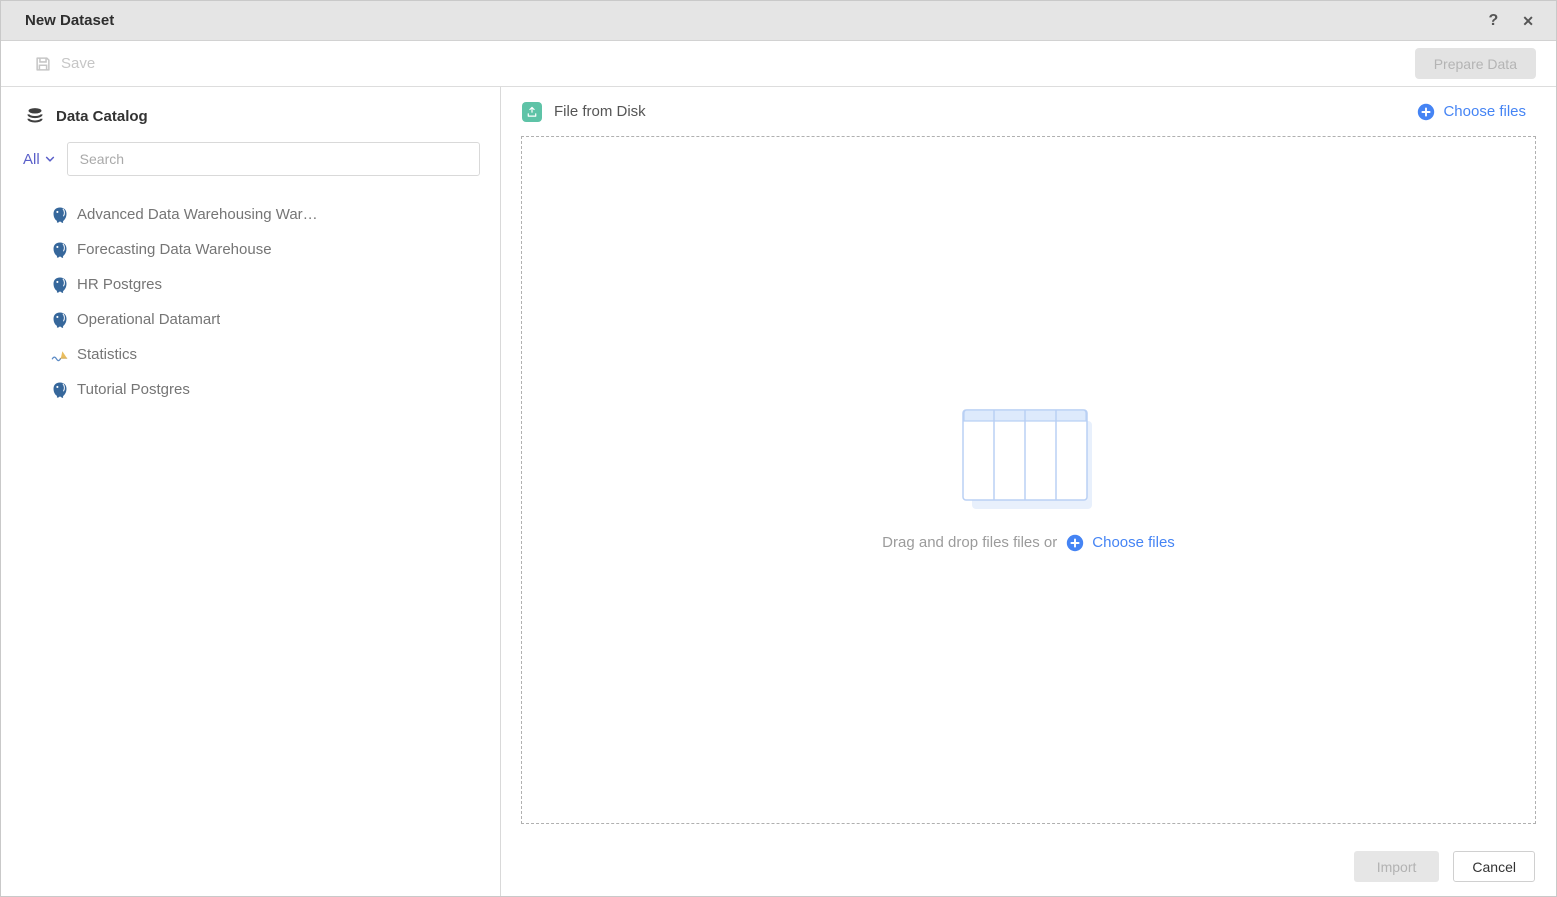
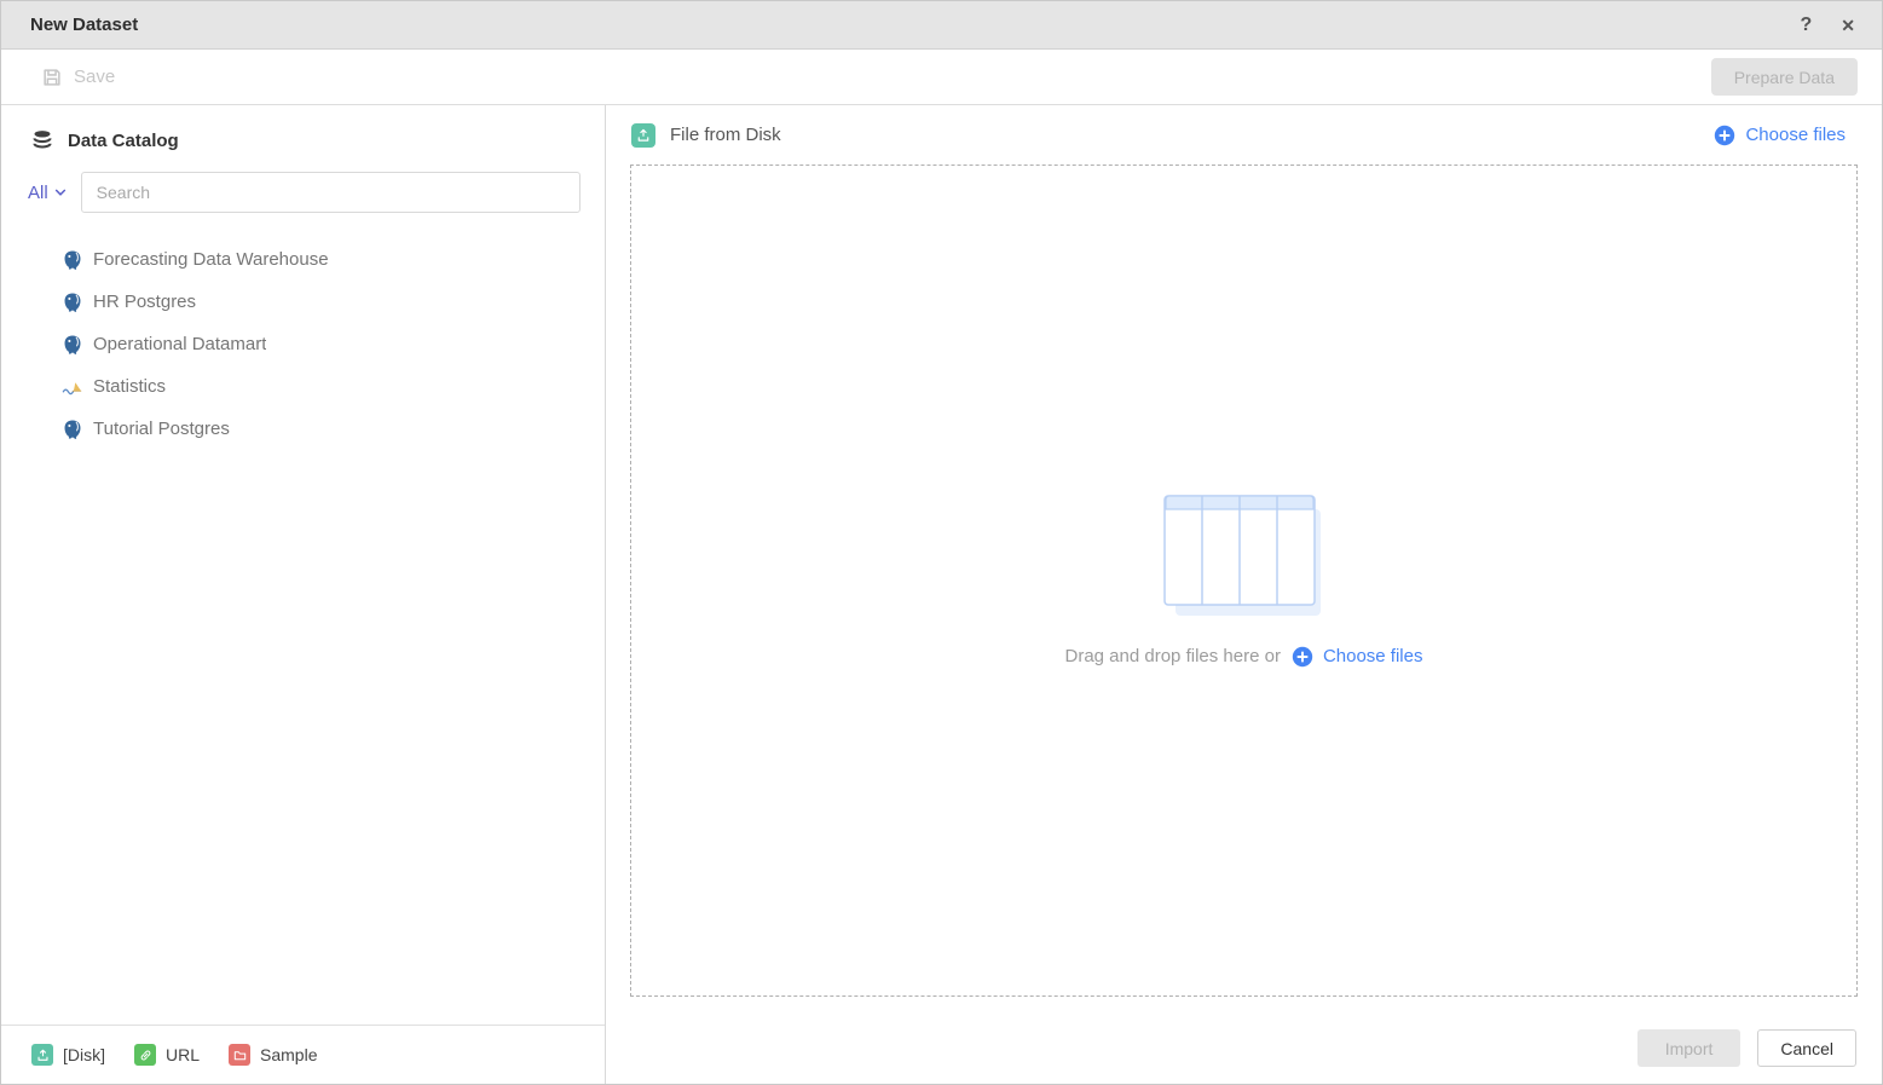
  New Dataset
  ?
  ✕
  Save
  Prepare Data
  Data Catalog
  All
  Search
- Advanced Data Warehousing War…
  Forecasting Data Warehouse
  HR Postgres
  Operational Datamart
  Statistics
  Tutorial Postgres
+ [Disk]
+ URL
+ Sample
  File from Disk
  Choose files
- Drag and drop files files or
+ Drag and drop files here or
  Choose files
  Import
  Cancel
